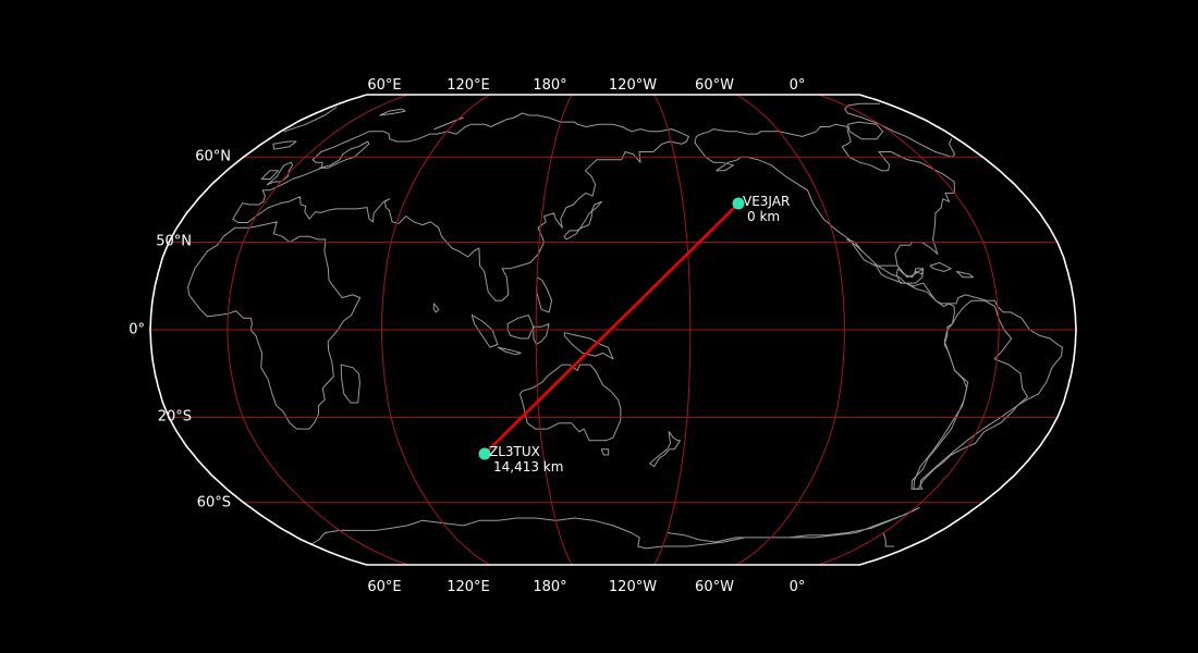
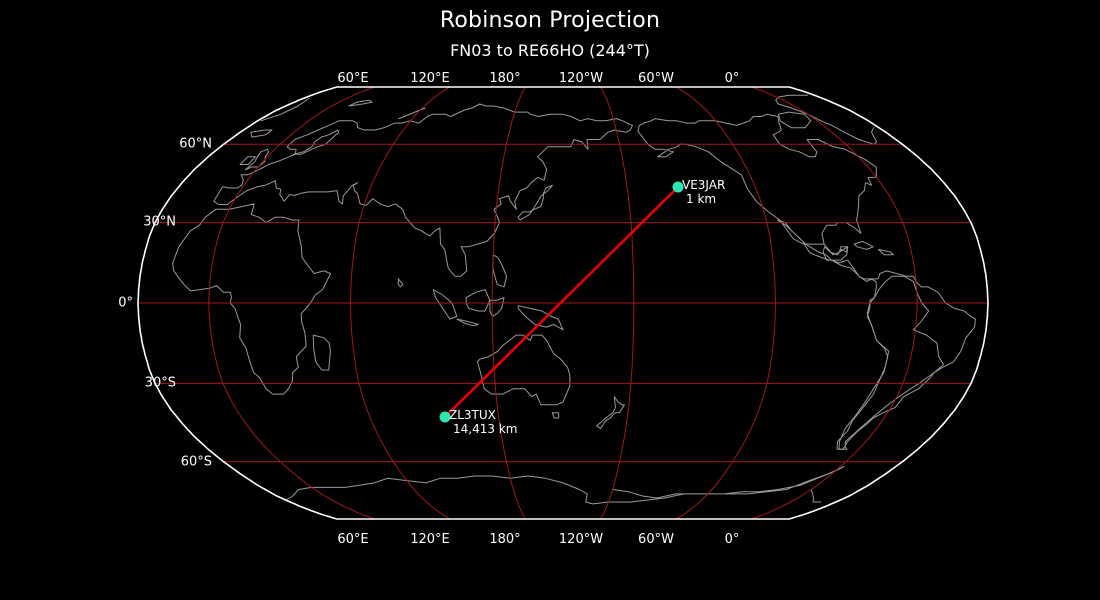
+ Robinson Projection
+ FN03 to RE66HO (244°T)
  60°E
  120°E
  180°
  120°W
  60°W
  0°
  60°E
  120°E
  180°
  120°W
  60°W
  0°
  60°N
- 50°N
+ 30°N
  0°
- 20°S
+ 30°S
  60°S
  VE3JAR
- 0 km
+ 1 km
  ZL3TUX
  14,413 km
